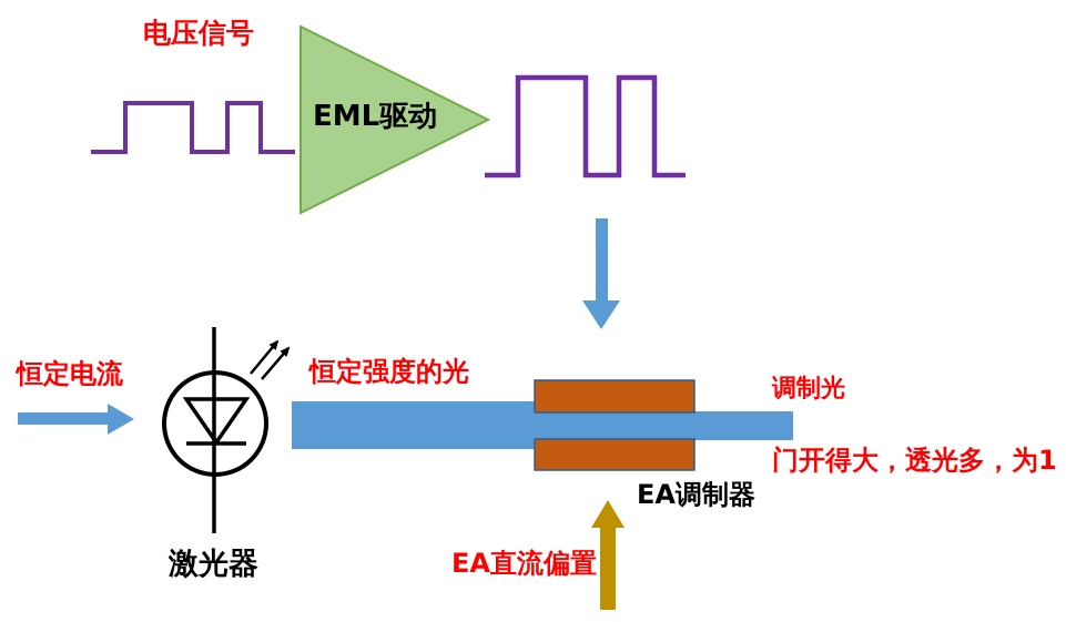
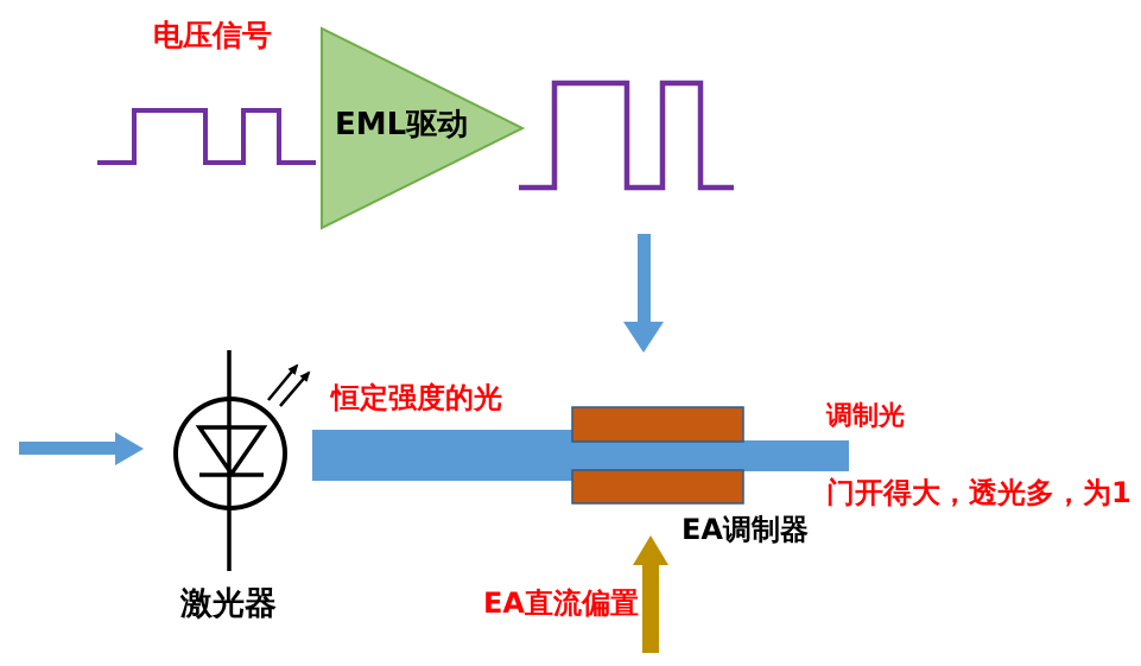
  电压信号
  EML驱动
- 恒定电流
  恒定强度的光
  调制光
  门开得大，透光多，为1
  EA调制器
  EA直流偏置
  激光器
